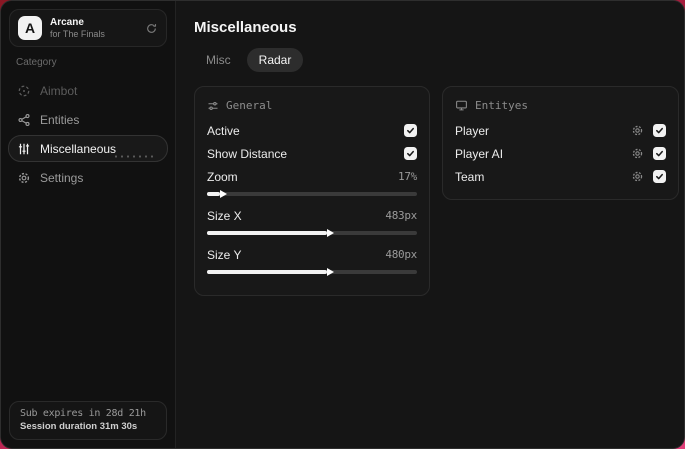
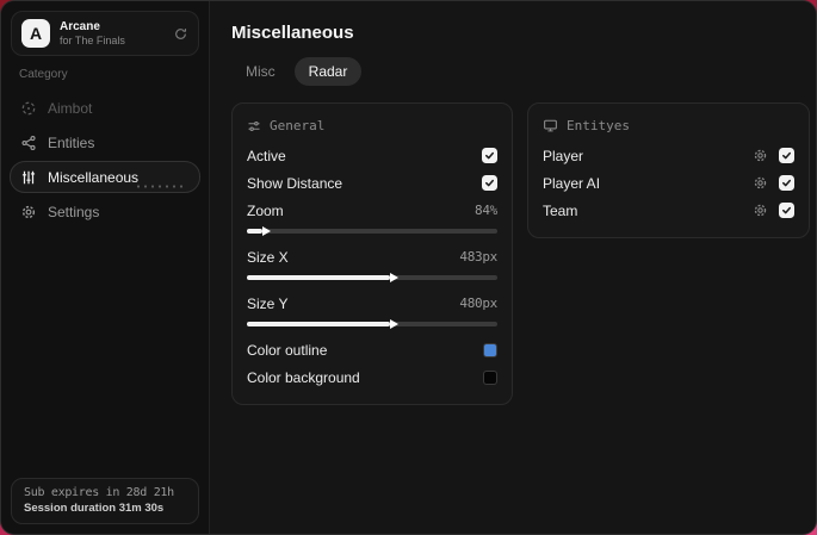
  A
  Arcane
  for The Finals
  Category
  Aimbot
  Entities
  Miscellaneous
  Settings
  Sub expires in 28d 21h
  Session duration 31m 30s
  Miscellaneous
  Misc
  Radar
  General
  Active
  Show Distance
  Zoom
- 17%
+ 84%
  Size X
  483px
  Size Y
  480px
+ Color outline
+ Color background
  Entityes
  Player
  Player AI
  Team
